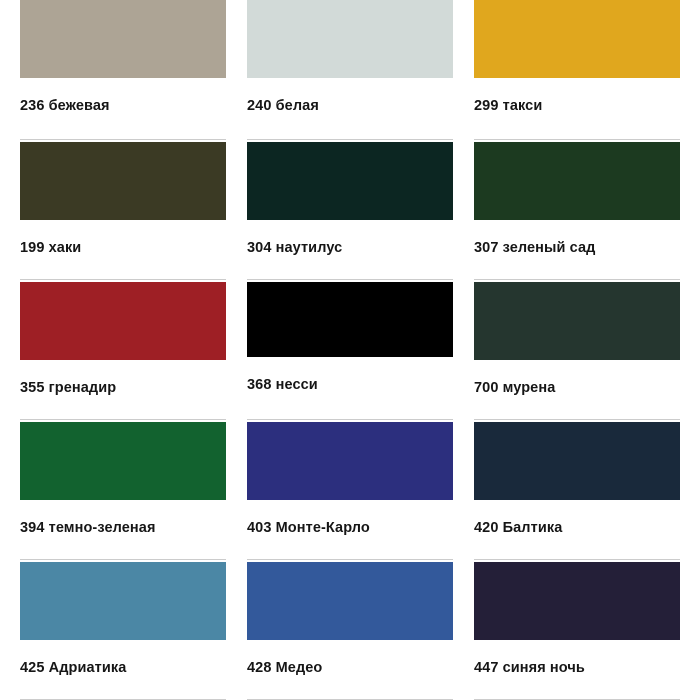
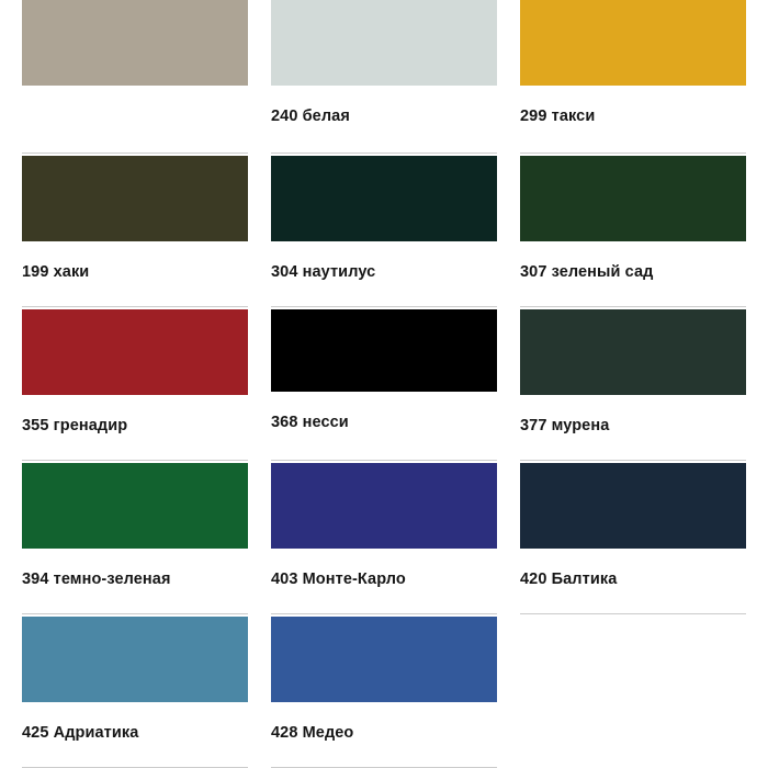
- 236 бежевая
  240 белая
  299 такси
  199 хаки
  304 наутилус
  307 зеленый сад
  355 гренадир
  368 несси
- 700 мурена
+ 377 мурена
  394 темно-зеленая
  403 Монте-Карло
  420 Балтика
  425 Адриатика
  428 Медео
- 447 синяя ночь
